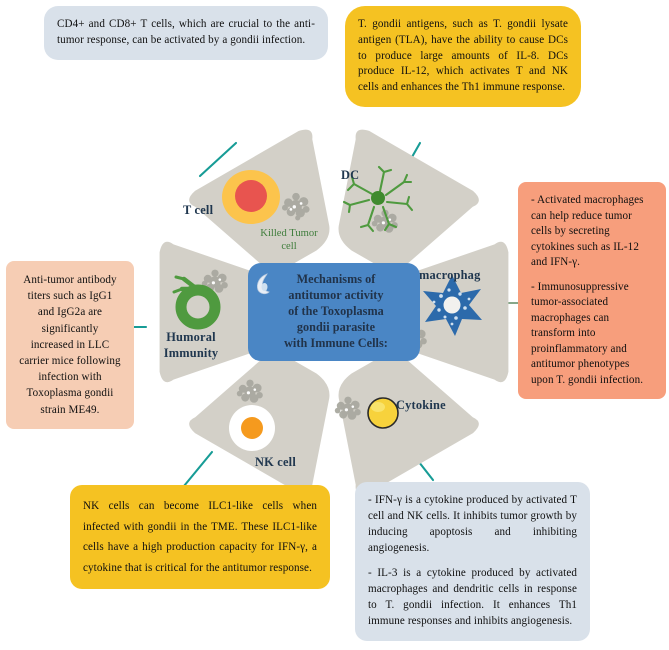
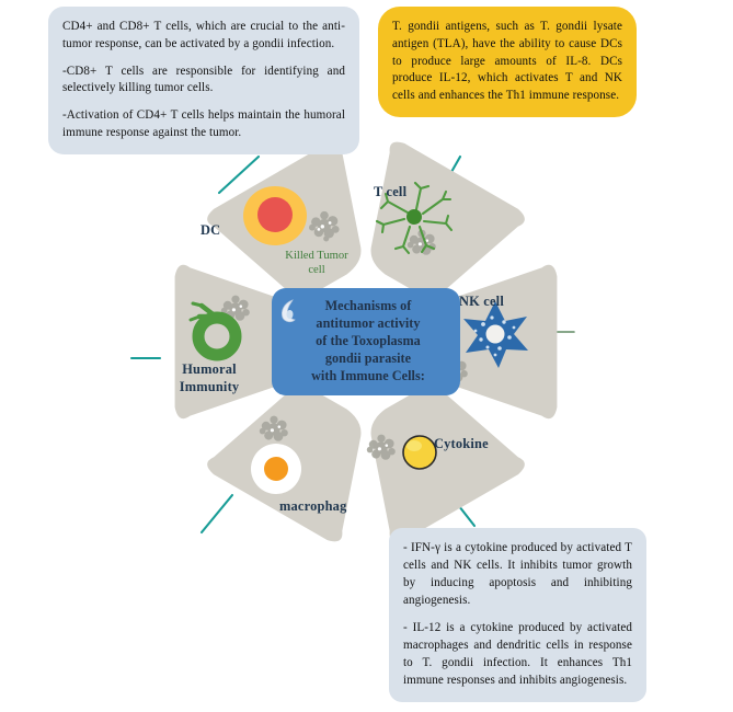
  Mechanisms of
  antitumor activity
  of the Toxoplasma
  gondii parasite
  with Immune Cells:
- T cell
+ DC
  Killed Tumor cell
- DC
+ T cell
- macrophag
+ NK cell
  Cytokine
- NK cell
+ macrophag
  Humoral Immunity
  CD4+ and CD8+ T cells, which are crucial to the anti-tumor response, can be activated by a gondii infection.
+ -CD8+ T cells are responsible for identifying and selectively killing tumor cells.
+ -Activation of CD4+ T cells helps maintain the humoral immune response against the tumor.
  T. gondii antigens, such as T. gondii lysate antigen (TLA), have the ability to cause DCs to produce large amounts of IL-8. DCs produce IL-12, which activates T and NK cells and enhances the Th1 immune response.
- - Activated macrophages can help reduce tumor cells by secreting cytokines such as IL-12 and IFN-γ.
- - Immunosuppressive tumor-associated macrophages can transform into proinflammatory and antitumor phenotypes upon T. gondii infection.
- Anti-tumor antibody titers such as IgG1 and IgG2a are significantly increased in LLC carrier mice following infection with Toxoplasma gondii strain ME49.
- NK cells can become ILC1-like cells when infected with gondii in the TME. These ILC1-like cells have a high production capacity for IFN-γ, a cytokine that is critical for the antitumor response.
- - IFN-γ is a cytokine produced by activated T cell and NK cells. It inhibits tumor growth by inducing apoptosis and inhibiting angiogenesis.
+ - IFN-γ is a cytokine produced by activated T cells and NK cells. It inhibits tumor growth by inducing apoptosis and inhibiting angiogenesis.
- - IL-3 is a cytokine produced by activated macrophages and dendritic cells in response to T. gondii infection. It enhances Th1 immune responses and inhibits angiogenesis.
+ - IL-12 is a cytokine produced by activated macrophages and dendritic cells in response to T. gondii infection. It enhances Th1 immune responses and inhibits angiogenesis.
